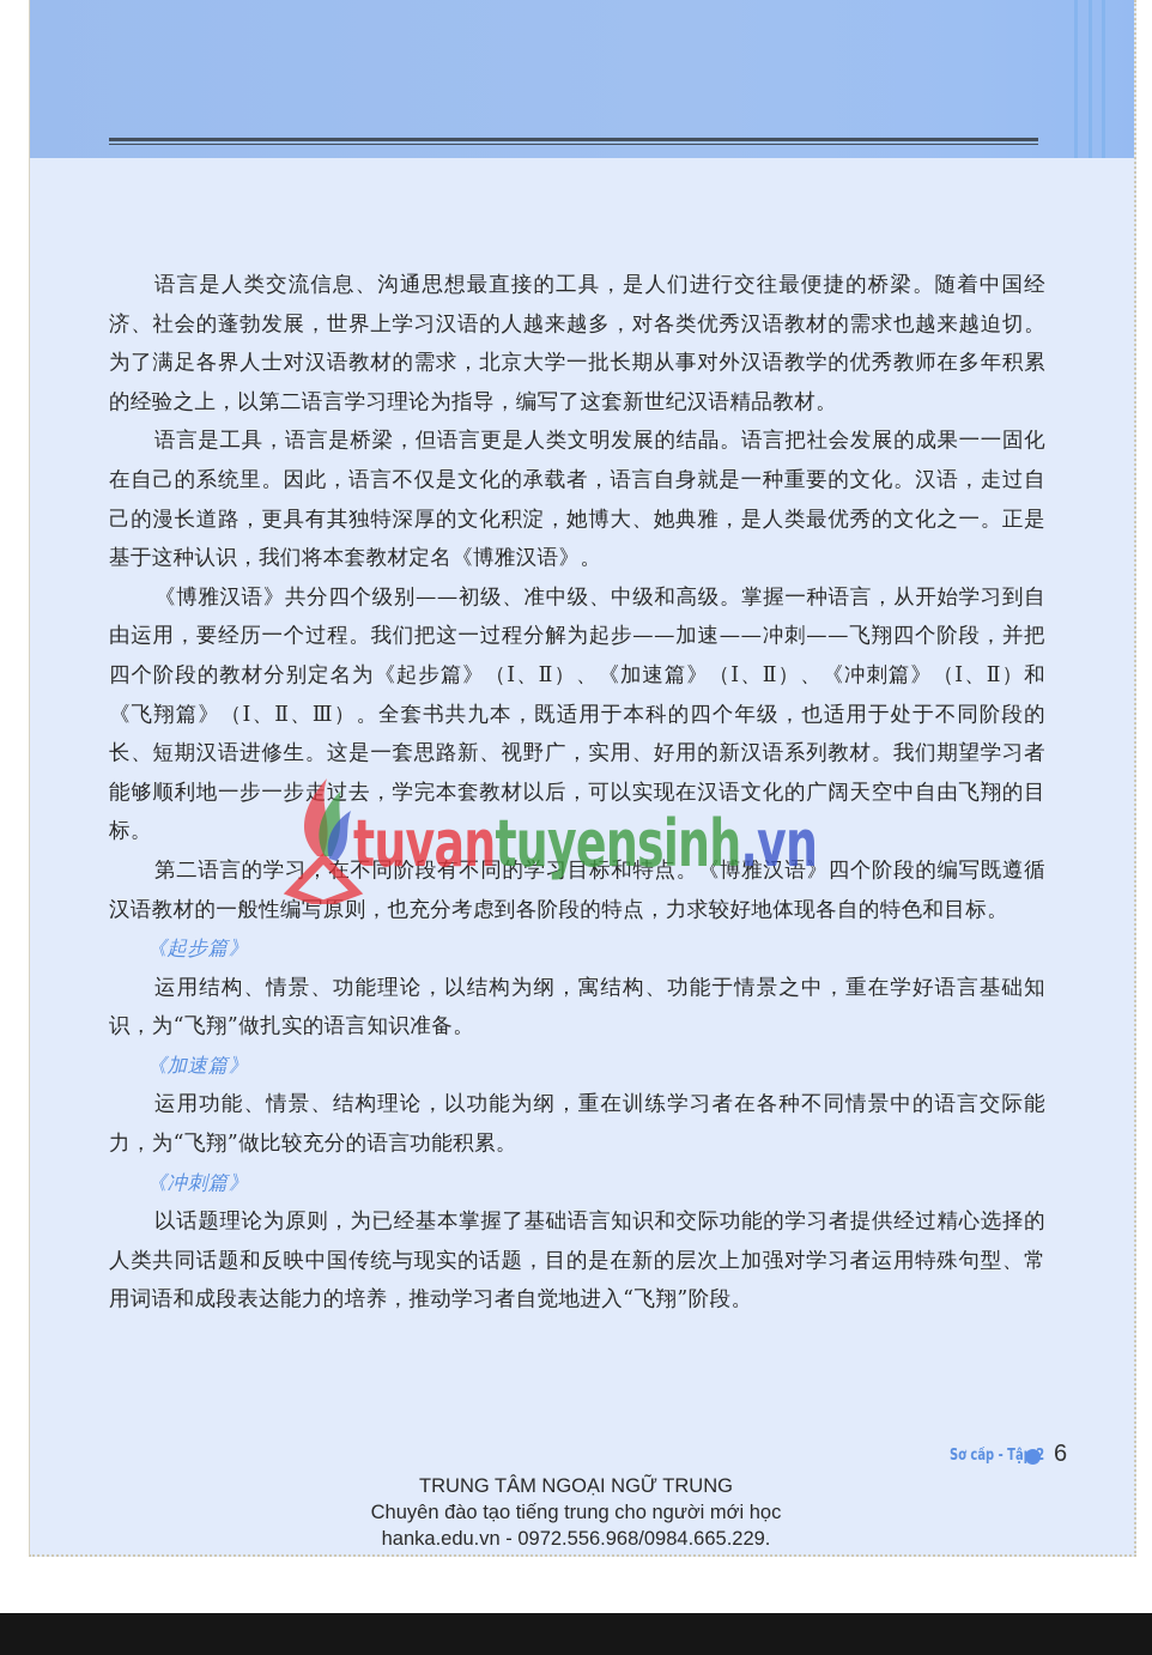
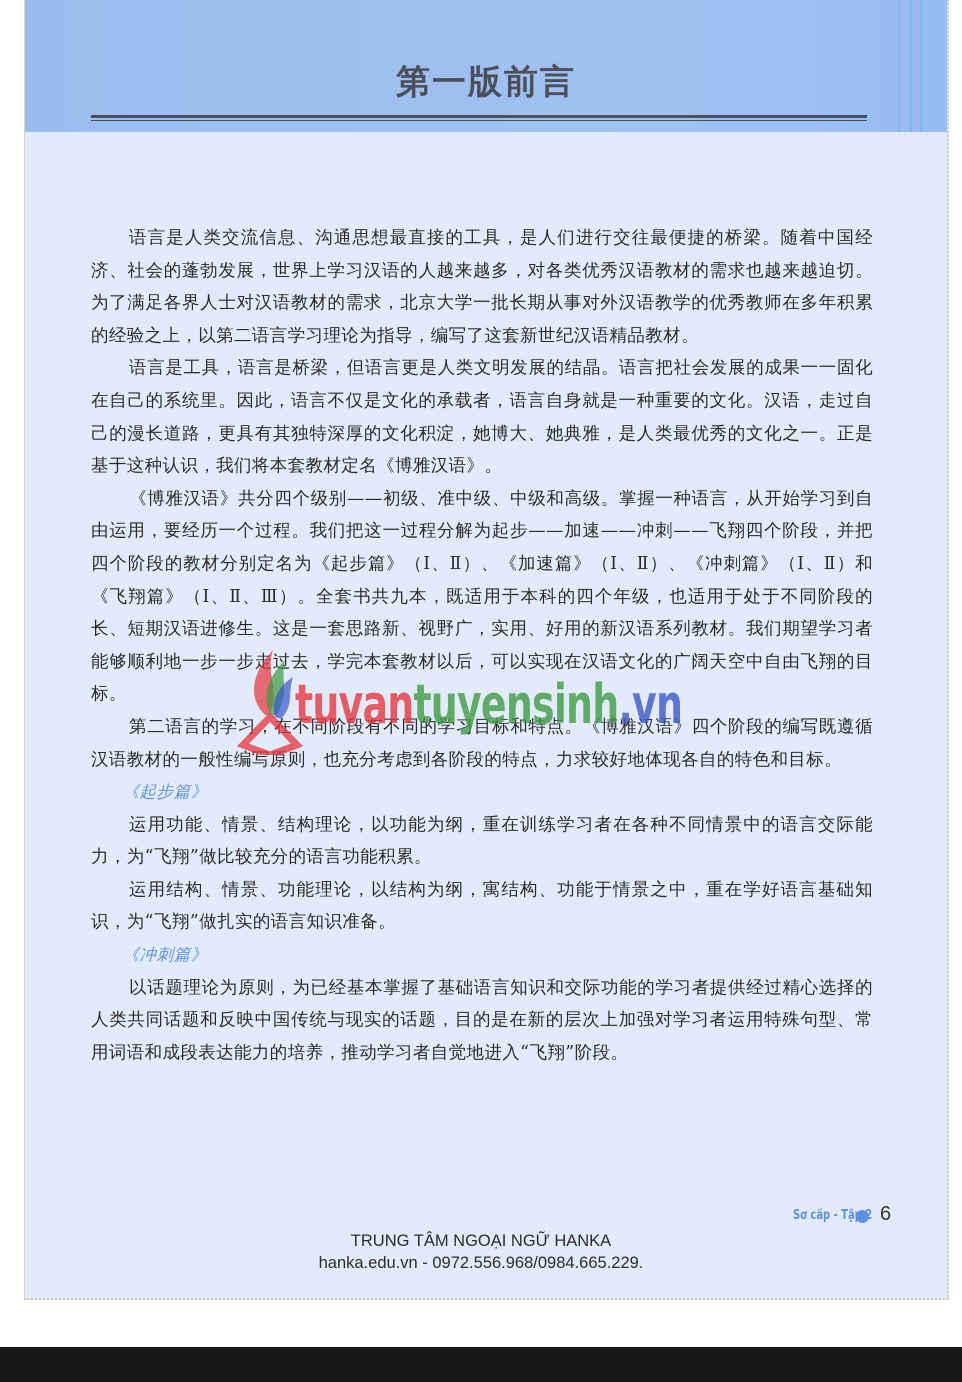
+ 第一版前言
  语言是人类交流信息、沟通思想最直接的工具，是人们进行交往最便捷的桥梁。随着中国经济、社会的蓬勃发展，世界上学习汉语的人越来越多，对各类优秀汉语教材的需求也越来越迫切。为了满足各界人士对汉语教材的需求，北京大学一批长期从事对外汉语教学的优秀教师在多年积累的经验之上，以第二语言学习理论为指导，编写了这套新世纪汉语精品教材。
  语言是工具，语言是桥梁，但语言更是人类文明发展的结晶。语言把社会发展的成果一一固化在自己的系统里。因此，语言不仅是文化的承载者，语言自身就是一种重要的文化。汉语，走过自己的漫长道路，更具有其独特深厚的文化积淀，她博大、她典雅，是人类最优秀的文化之一。正是基于这种认识，我们将本套教材定名《博雅汉语》。
  《博雅汉语》共分四个级别——初级、准中级、中级和高级。掌握一种语言，从开始学习到自由运用，要经历一个过程。我们把这一过程分解为起步——加速——冲刺——飞翔四个阶段，并把四个阶段的教材分别定名为《起步篇》（Ⅰ、Ⅱ）、《加速篇》（Ⅰ、Ⅱ）、《冲刺篇》（Ⅰ、Ⅱ）和《飞翔篇》（Ⅰ、Ⅱ、Ⅲ）。全套书共九本，既适用于本科的四个年级，也适用于处于不同阶段的长、短期汉语进修生。这是一套思路新、视野广，实用、好用的新汉语系列教材。我们期望学习者能够顺利地一步一步走过去，学完本套教材以后，可以实现在汉语文化的广阔天空中自由飞翔的目标。
  第二语言的学习，在不同阶段有不同的学习目标和特点。《博雅汉语》四个阶段的编写既遵循汉语教材的一般性编写原则，也充分考虑到各阶段的特点，力求较好地体现各自的特色和目标。
  《起步篇》
- 运用结构、情景、功能理论，以结构为纲，寓结构、功能于情景之中，重在学好语言基础知识，为“飞翔”做扎实的语言知识准备。
+ 运用功能、情景、结构理论，以功能为纲，重在训练学习者在各种不同情景中的语言交际能力，为“飞翔”做比较充分的语言功能积累。
- 《加速篇》
- 运用功能、情景、结构理论，以功能为纲，重在训练学习者在各种不同情景中的语言交际能力，为“飞翔”做比较充分的语言功能积累。
+ 运用结构、情景、功能理论，以结构为纲，寓结构、功能于情景之中，重在学好语言基础知识，为“飞翔”做扎实的语言知识准备。
  《冲刺篇》
  以话题理论为原则，为已经基本掌握了基础语言知识和交际功能的学习者提供经过精心选择的人类共同话题和反映中国传统与现实的话题，目的是在新的层次上加强对学习者运用特殊句型、常用词语和成段表达能力的培养，推动学习者自觉地进入“飞翔”阶段。
  tuvantuyensinh.vn
  Sơ cấp - Tậ
  6
- TRUNG TÂM NGOẠI NGỮ TRUNG
+ TRUNG TÂM NGOẠI NGỮ HANKA
- Chuyên đào tạo tiếng trung cho người mới học
  hanka.edu.vn - 0972.556.968/0984.665.229.
